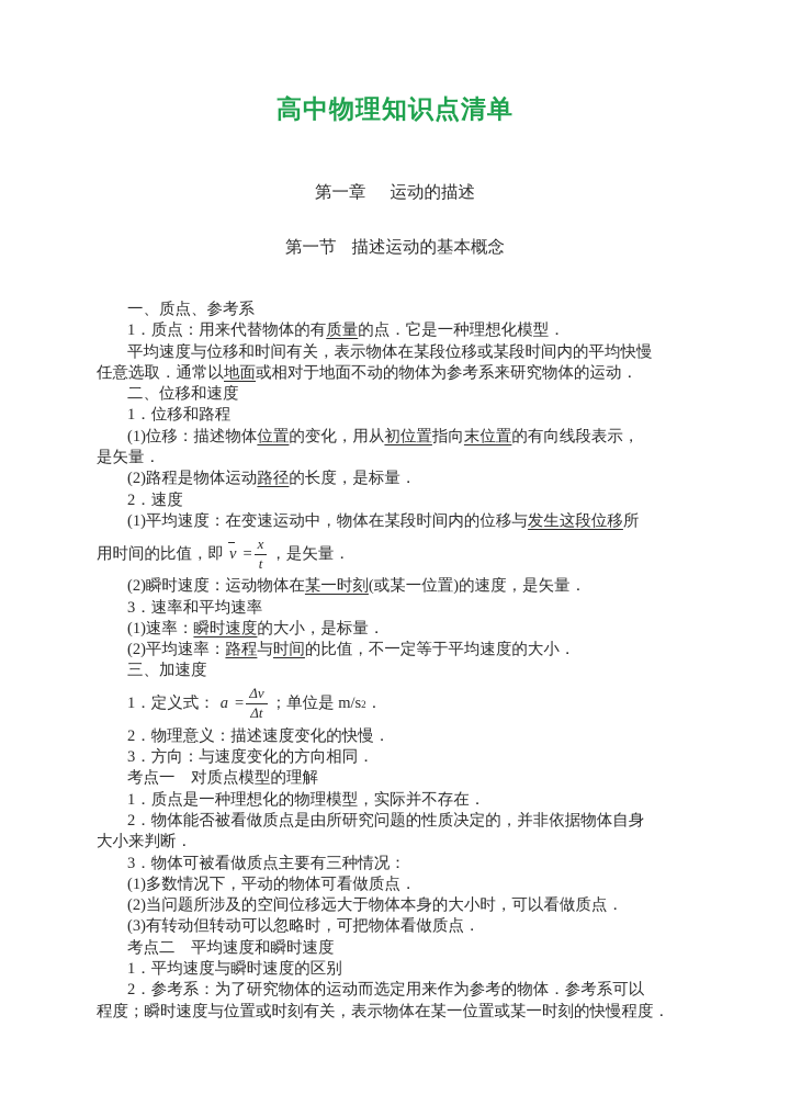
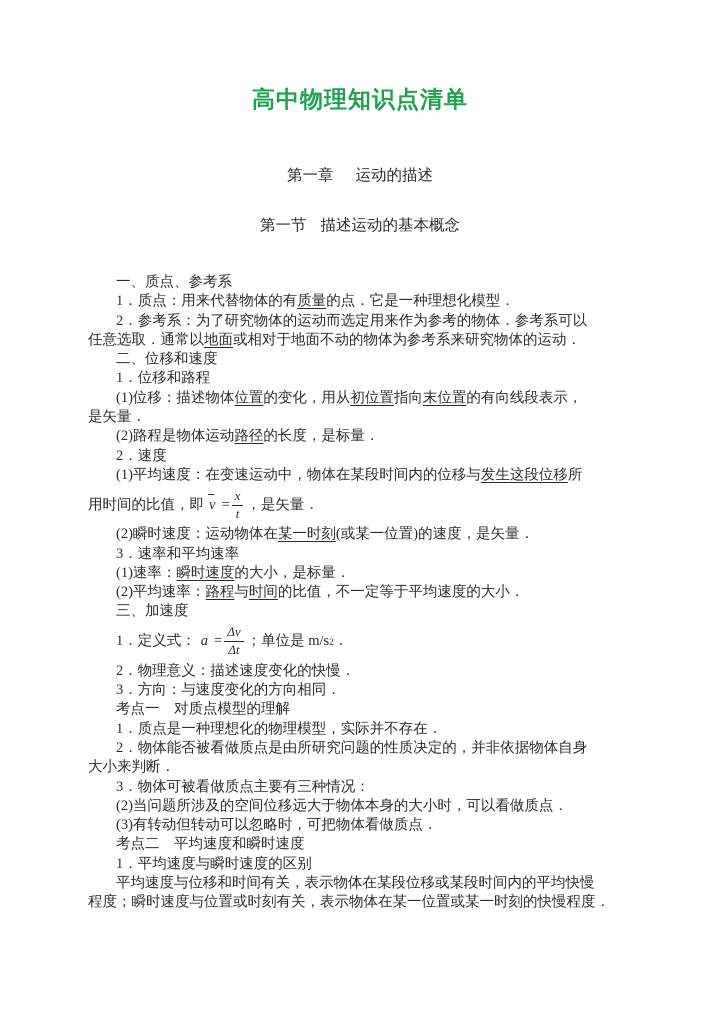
  高中物理知识点清单
  第一章 运动的描述
  第一节 描述运动的基本概念
  一、质点、参考系
  1．质点：用来代替物体的有质量的点．它是一种理想化模型．
- 平均速度与位移和时间有关，表示物体在某段位移或某段时间内的平均快慢
+ 2．参考系：为了研究物体的运动而选定用来作为参考的物体．参考系可以
  任意选取．通常以地面或相对于地面不动的物体为参考系来研究物体的运动．
  二、位移和速度
  1．位移和路程
  (1)位移：描述物体位置的变化，用从初位置指向末位置的有向线段表示，
  是矢量．
  (2)路程是物体运动路径的长度，是标量．
  2．速度
  (1)平均速度：在变速运动中，物体在某段时间内的位移与发生这段位移所
  用时间的比值，即
  v
  =
  x
  t
  ，是矢量．
  (2)瞬时速度：运动物体在某一时刻(或某一位置)的速度，是矢量．
  3．速率和平均速率
  (1)速率：瞬时速度的大小，是标量．
  (2)平均速率：路程与时间的比值，不一定等于平均速度的大小．
  三、加速度
  1．定义式：
  a
  =
  Δv
  Δt
  ；单位是 m/s
  2
  ．
  2．物理意义：描述速度变化的快慢．
  3．方向：与速度变化的方向相同．
  考点一 对质点模型的理解
  1．质点是一种理想化的物理模型，实际并不存在．
  2．物体能否被看做质点是由所研究问题的性质决定的，并非依据物体自身
  大小来判断．
  3．物体可被看做质点主要有三种情况：
- (1)多数情况下，平动的物体可看做质点．
  (2)当问题所涉及的空间位移远大于物体本身的大小时，可以看做质点．
  (3)有转动但转动可以忽略时，可把物体看做质点．
  考点二 平均速度和瞬时速度
  1．平均速度与瞬时速度的区别
- 2．参考系：为了研究物体的运动而选定用来作为参考的物体．参考系可以
+ 平均速度与位移和时间有关，表示物体在某段位移或某段时间内的平均快慢
  程度；瞬时速度与位置或时刻有关，表示物体在某一位置或某一时刻的快慢程度．
